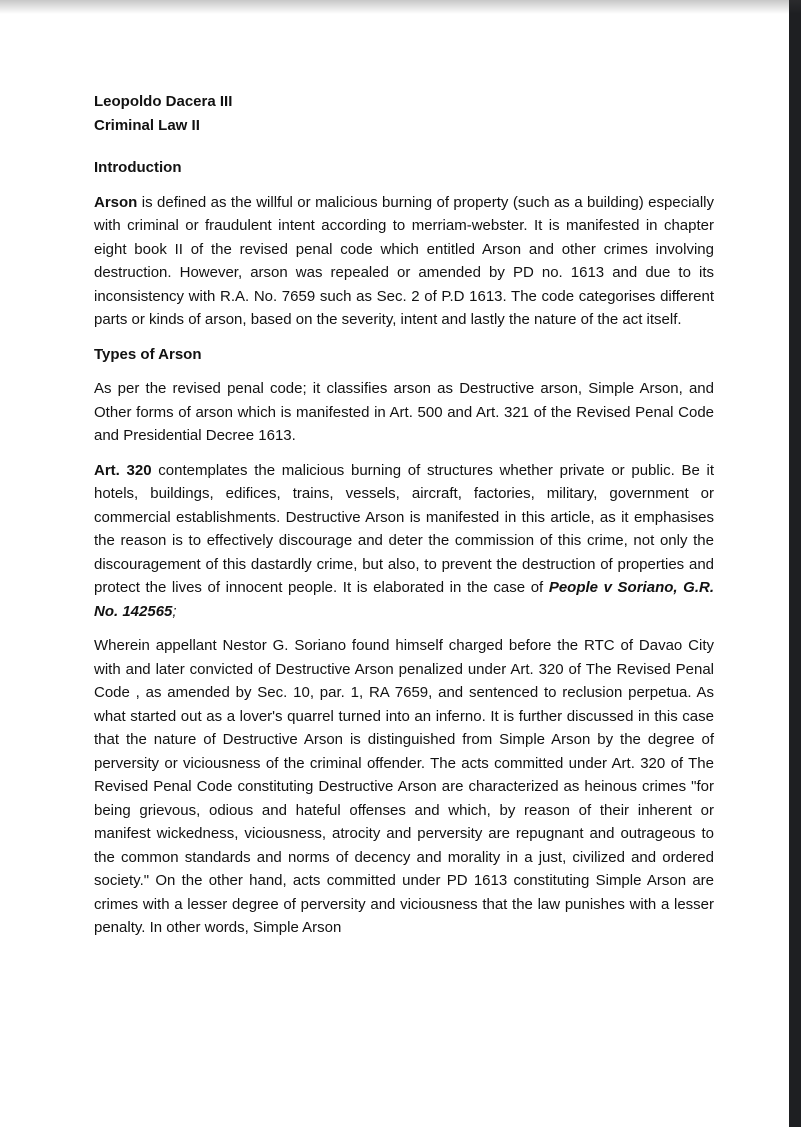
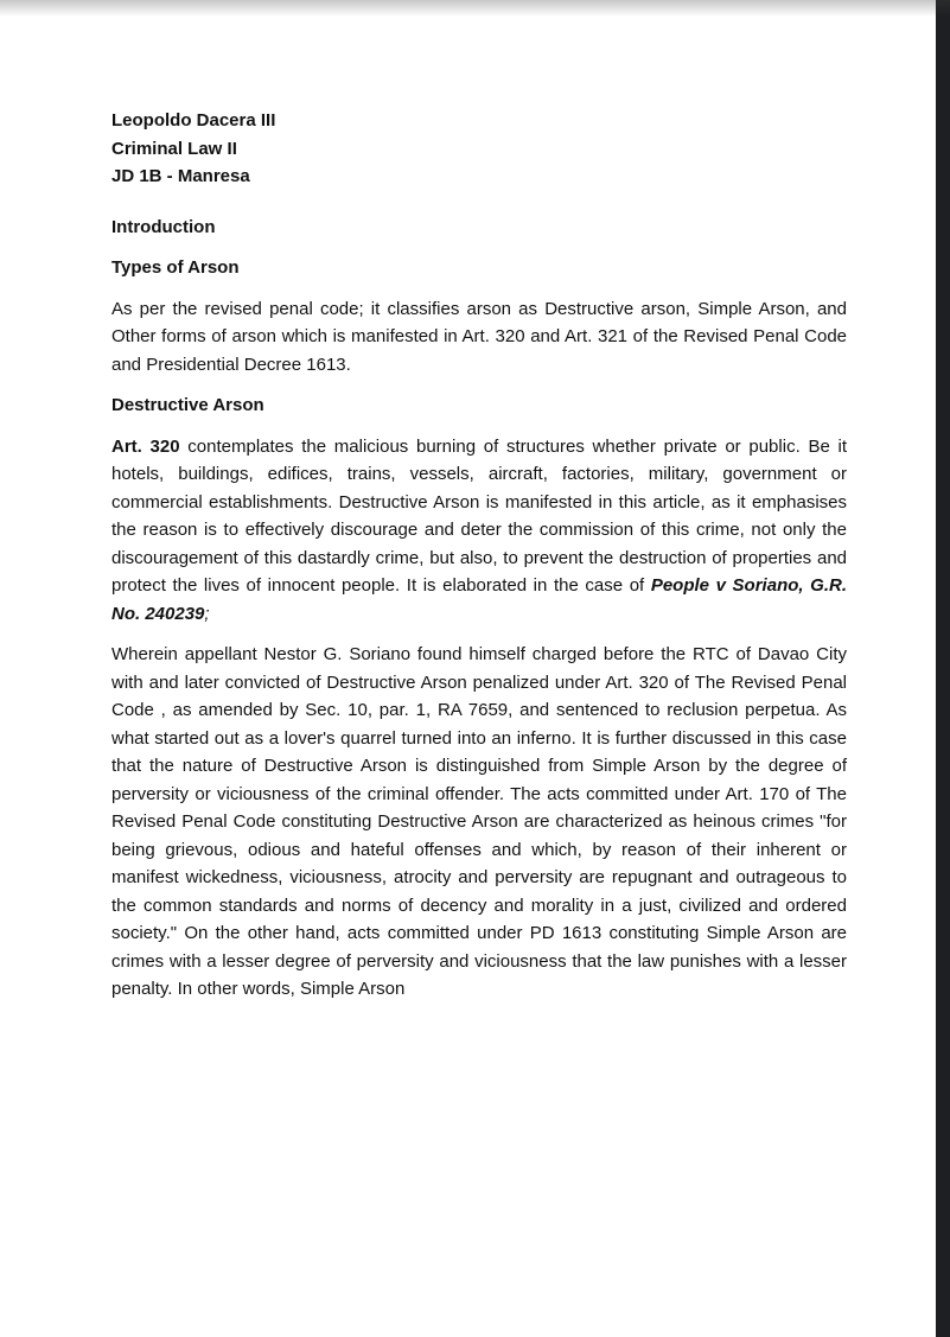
  Leopoldo Dacera III
  Criminal Law II
+ JD 1B - Manresa
  Introduction
- Arson is defined as the willful or malicious burning of property (such as a building) especially with criminal or fraudulent intent according to merriam-webster. It is manifested in chapter eight book II of the revised penal code which entitled Arson and other crimes involving destruction. However, arson was repealed or amended by PD no. 1613 and due to its inconsistency with R.A. No. 7659 such as Sec. 2 of P.D 1613. The code categorises different parts or kinds of arson, based on the severity, intent and lastly the nature of the act itself.
  Types of Arson
- As per the revised penal code; it classifies arson as Destructive arson, Simple Arson, and Other forms of arson which is manifested in Art. 500 and Art. 321 of the Revised Penal Code and Presidential Decree 1613.
+ As per the revised penal code; it classifies arson as Destructive arson, Simple Arson, and Other forms of arson which is manifested in Art. 320 and Art. 321 of the Revised Penal Code and Presidential Decree 1613.
+ Destructive Arson
- Art. 320 contemplates the malicious burning of structures whether private or public. Be it hotels, buildings, edifices, trains, vessels, aircraft, factories, military, government or commercial establishments. Destructive Arson is manifested in this article, as it emphasises the reason is to effectively discourage and deter the commission of this crime, not only the discouragement of this dastardly crime, but also, to prevent the destruction of properties and protect the lives of innocent people. It is elaborated in the case of People v Soriano, G.R. No. 142565;
+ Art. 320 contemplates the malicious burning of structures whether private or public. Be it hotels, buildings, edifices, trains, vessels, aircraft, factories, military, government or commercial establishments. Destructive Arson is manifested in this article, as it emphasises the reason is to effectively discourage and deter the commission of this crime, not only the discouragement of this dastardly crime, but also, to prevent the destruction of properties and protect the lives of innocent people. It is elaborated in the case of People v Soriano, G.R. No. 240239;
- Wherein appellant Nestor G. Soriano found himself charged before the RTC of Davao City with and later convicted of Destructive Arson penalized under Art. 320 of The Revised Penal Code , as amended by Sec. 10, par. 1, RA 7659, and sentenced to reclusion perpetua. As what started out as a lover's quarrel turned into an inferno. It is further discussed in this case that the nature of Destructive Arson is distinguished from Simple Arson by the degree of perversity or viciousness of the criminal offender. The acts committed under Art. 320 of The Revised Penal Code constituting Destructive Arson are characterized as heinous crimes "for being grievous, odious and hateful offenses and which, by reason of their inherent or manifest wickedness, viciousness, atrocity and perversity are repugnant and outrageous to the common standards and norms of decency and morality in a just, civilized and ordered society." On the other hand, acts committed under PD 1613 constituting Simple Arson are crimes with a lesser degree of perversity and viciousness that the law punishes with a lesser penalty. In other words, Simple Arson
+ Wherein appellant Nestor G. Soriano found himself charged before the RTC of Davao City with and later convicted of Destructive Arson penalized under Art. 320 of The Revised Penal Code , as amended by Sec. 10, par. 1, RA 7659, and sentenced to reclusion perpetua. As what started out as a lover's quarrel turned into an inferno. It is further discussed in this case that the nature of Destructive Arson is distinguished from Simple Arson by the degree of perversity or viciousness of the criminal offender. The acts committed under Art. 170 of The Revised Penal Code constituting Destructive Arson are characterized as heinous crimes "for being grievous, odious and hateful offenses and which, by reason of their inherent or manifest wickedness, viciousness, atrocity and perversity are repugnant and outrageous to the common standards and norms of decency and morality in a just, civilized and ordered society." On the other hand, acts committed under PD 1613 constituting Simple Arson are crimes with a lesser degree of perversity and viciousness that the law punishes with a lesser penalty. In other words, Simple Arson
